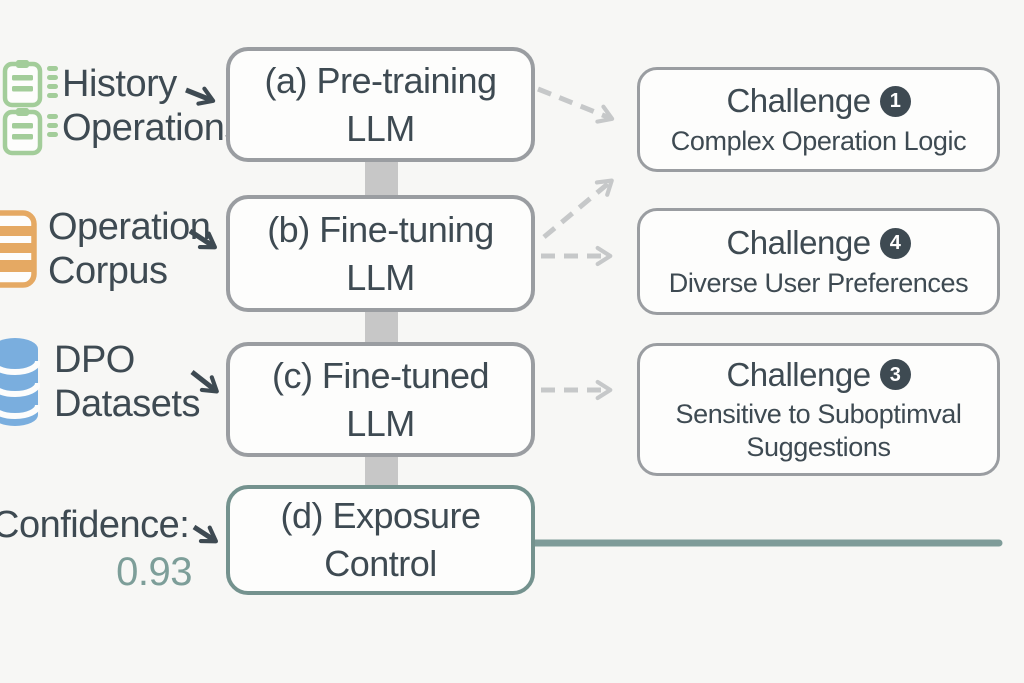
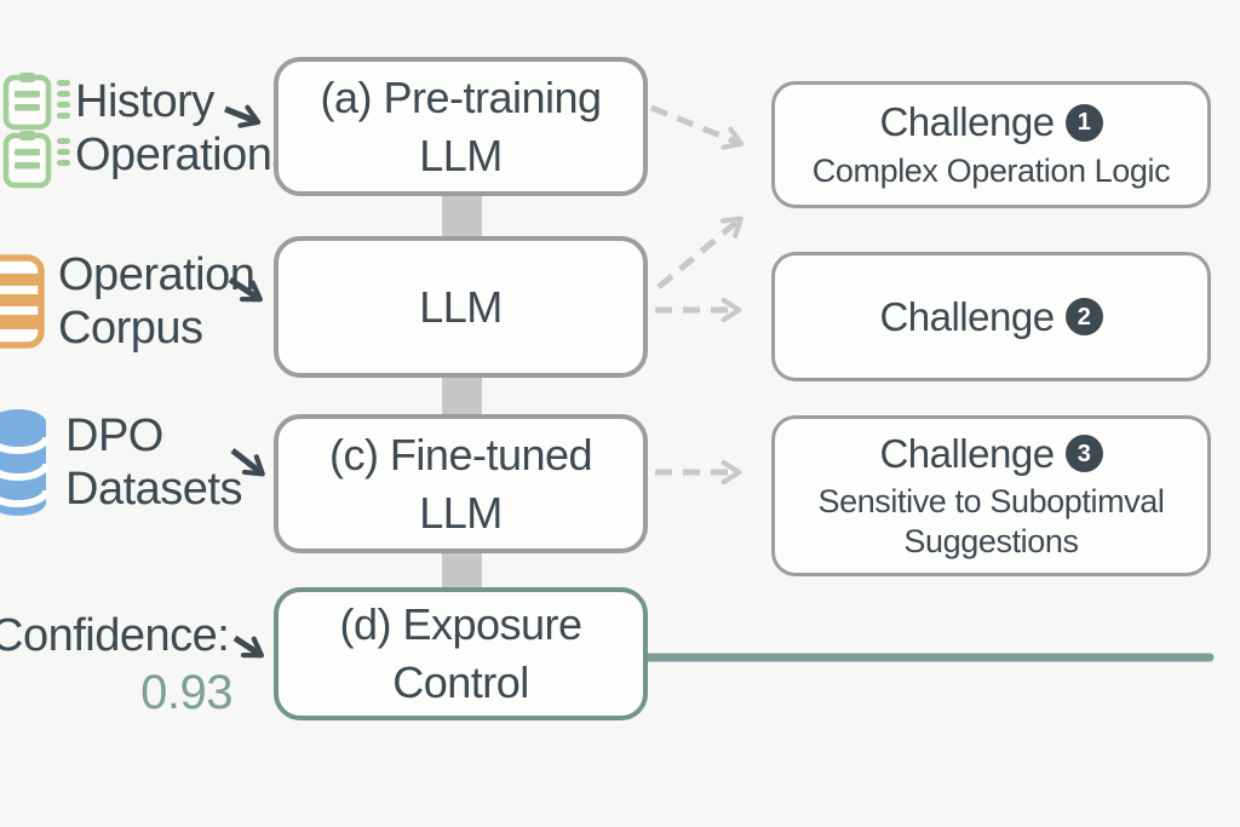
  History
  Operation
  Operation
  Corpus
  DPO
  Datasets
  Confidence:
  0.93
  (a) Pre-training
  LLM
- (b) Fine-tuning
  LLM
  (c) Fine-tuned
  LLM
  (d) Exposure
  Control
  Challenge
  1
  Complex Operation Logic
  Challenge
- 4
+ 2
- Diverse User Preferences
  Challenge
  3
  Sensitive to Suboptimval Suggestions
